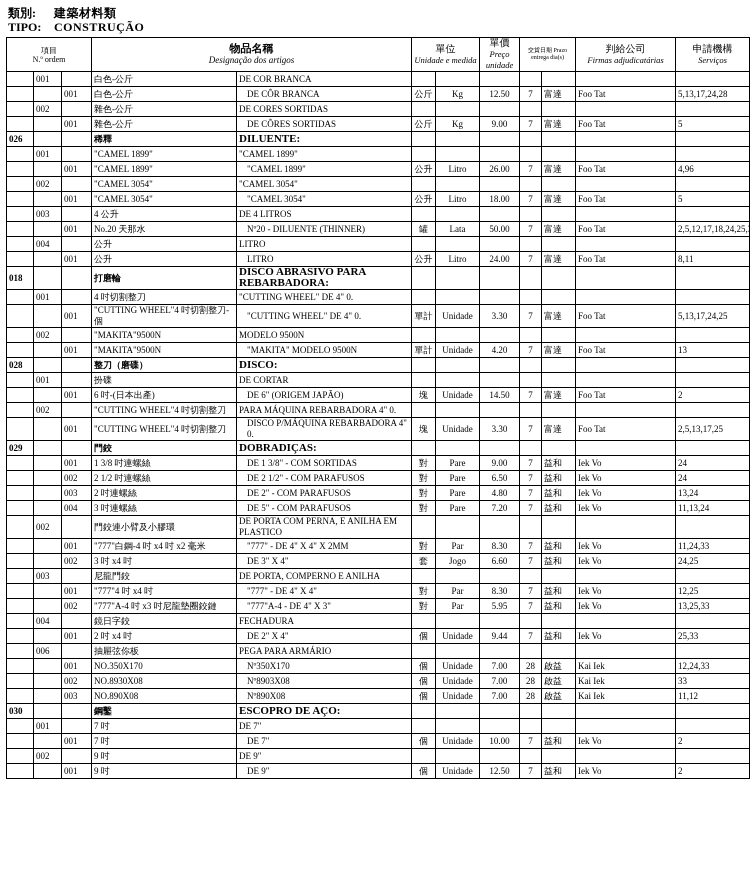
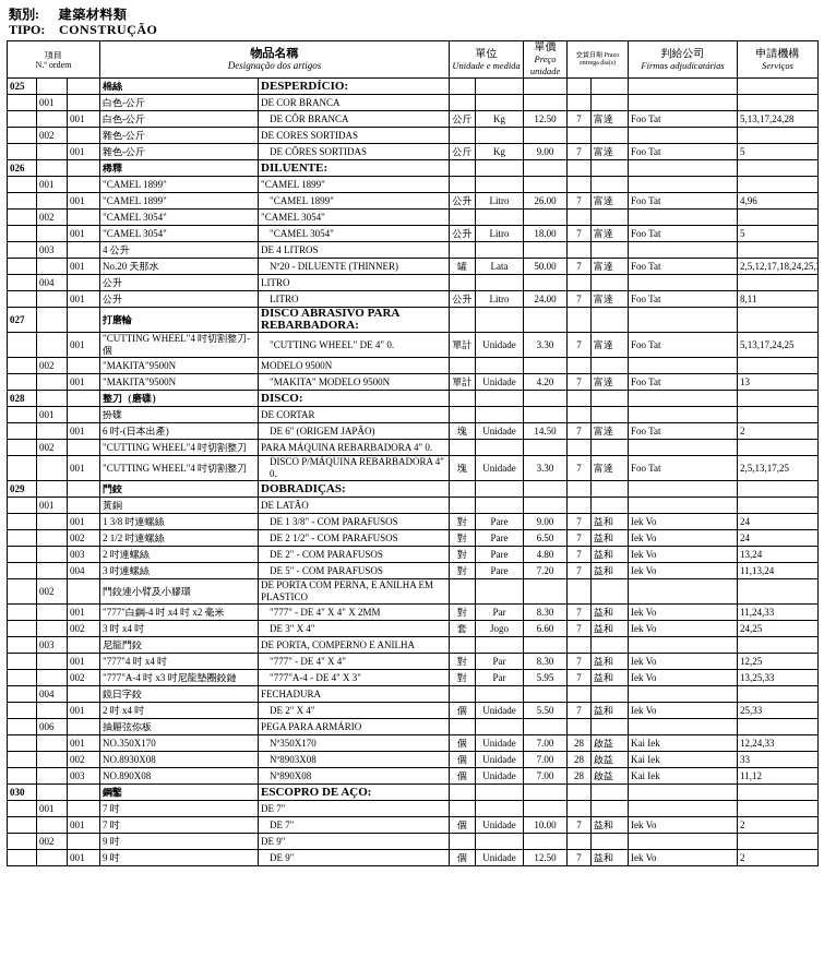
  類別: 建築材料類
  TIPO: CONSTRUÇÃO
  項目 N.º ordem	物品名稱 Designação dos artigos	單位 Unidade e medida	單價 Preço unidade		判給公司 Firmas adjudicatárias	申請機構 Serviços
+ 025			棉絲	DESPERDÍCIO:
  	001		白色-公斤	DE COR BRANCA
  		001	白色-公斤	DE CÔR BRANCA	公斤	Kg	12.50	7	富達	Foo Tat	5,13,17,24,28
  	002		雜色-公斤	DE CORES SORTIDAS
  		001	雜色-公斤	DE CÔRES SORTIDAS	公斤	Kg	9.00	7	富達	Foo Tat	5
  026			稀釋	DILUENTE:
  	001		"CAMEL 1899"	"CAMEL 1899"
  		001	"CAMEL 1899"	"CAMEL 1899"	公升	Litro	26.00	7	富達	Foo Tat	4,96
  	002		"CAMEL 3054"	"CAMEL 3054"
  		001	"CAMEL 3054"	"CAMEL 3054"	公升	Litro	18.00	7	富達	Foo Tat	5
  	003		4 公升	DE 4 LITROS
  		001	No.20 天那水	Nº20 - DILUENTE (THINNER)	罐	Lata	50.00	7	富達	Foo Tat	2,5,12,17,18,24,25,
  	004		公升	LITRO
  		001	公升	LITRO	公升	Litro	24.00	7	富達	Foo Tat	8,11
- 018			打磨輪	DISCO ABRASIVO PARA REBARBADORA:
+ 027			打磨輪	DISCO ABRASIVO PARA REBARBADORA:
- 	001		4 吋切割整刀	"CUTTING WHEEL" DE 4" 0.
  		001	"CUTTING WHEEL"4 吋切割整刀-個	"CUTTING WHEEL" DE 4" 0.	單計	Unidade	3.30	7	富達	Foo Tat	5,13,17,24,25
  	002		"MAKITA"9500N	MODELO 9500N
  		001	"MAKITA"9500N	"MAKITA" MODELO 9500N	單計	Unidade	4.20	7	富達	Foo Tat	13
  028			整刀（磨碟）	DISCO:
  	001		扮碟	DE CORTAR
  		001	6 吋-(日本出產)	DE 6" (ORIGEM JAPÃO)	塊	Unidade	14.50	7	富達	Foo Tat	2
  	002		"CUTTING WHEEL"4 吋切割整刀	PARA MÁQUINA REBARBADORA 4" 0.
  		001	"CUTTING WHEEL"4 吋切割整刀	DISCO P/MÁQUINA REBARBADORA 4" 0.	塊	Unidade	3.30	7	富達	Foo Tat	2,5,13,17,25
  029			門鉸	DOBRADIÇAS:
+ 	001		黃銅	DE LATÃO
- 		001	1 3/8 吋連螺絲	DE 1 3/8" - COM SORTIDAS	對	Pare	9.00	7	益和	Iek Vo	24
+ 		001	1 3/8 吋連螺絲	DE 1 3/8" - COM PARAFUSOS	對	Pare	9.00	7	益和	Iek Vo	24
  		002	2 1/2 吋連螺絲	DE 2 1/2" - COM PARAFUSOS	對	Pare	6.50	7	益和	Iek Vo	24
  		003	2 吋連螺絲	DE 2" - COM PARAFUSOS	對	Pare	4.80	7	益和	Iek Vo	13,24
  		004	3 吋連螺絲	DE 5" - COM PARAFUSOS	對	Pare	7.20	7	益和	Iek Vo	11,13,24
  	002		門鉸連小臂及小膠環	DE PORTA COM PERNA, E ANILHA EM PLASTICO
  		001	"777"白鋼-4 吋 x4 吋 x2 毫米	"777" - DE 4" X 4" X 2MM	對	Par	8.30	7	益和	Iek Vo	11,24,33
  		002	3 吋 x4 吋	DE 3" X 4"	套	Jogo	6.60	7	益和	Iek Vo	24,25
  	003		尼龍門鉸	DE PORTA, COMPERNO E ANILHA
  		001	"777"4 吋 x4 吋	"777" - DE 4" X 4"	對	Par	8.30	7	益和	Iek Vo	12,25
  		002	"777"A-4 吋 x3 吋尼龍墊圈鉸鏈	"777"A-4 - DE 4" X 3"	對	Par	5.95	7	益和	Iek Vo	13,25,33
  	004		鏡日字鉸	FECHADURA
- 		001	2 吋 x4 吋	DE 2" X 4"	個	Unidade	9.44	7	益和	Iek Vo	25,33
+ 		001	2 吋 x4 吋	DE 2" X 4"	個	Unidade	5.50	7	益和	Iek Vo	25,33
  	006		抽屜弦你板	PEGA PARA ARMÁRIO
  		001	NO.350X170	Nº350X170	個	Unidade	7.00	28	啟益	Kai Iek	12,24,33
  		002	NO.8930X08	Nº8903X08	個	Unidade	7.00	28	啟益	Kai Iek	33
  		003	NO.890X08	Nº890X08	個	Unidade	7.00	28	啟益	Kai Iek	11,12
  030			鋼鑿	ESCOPRO DE AÇO:
  	001		7 吋	DE 7"
  		001	7 吋	DE 7"	個	Unidade	10.00	7	益和	Iek Vo	2
  	002		9 吋	DE 9"
  		001	9 吋	DE 9"	個	Unidade	12.50	7	益和	Iek Vo	2
